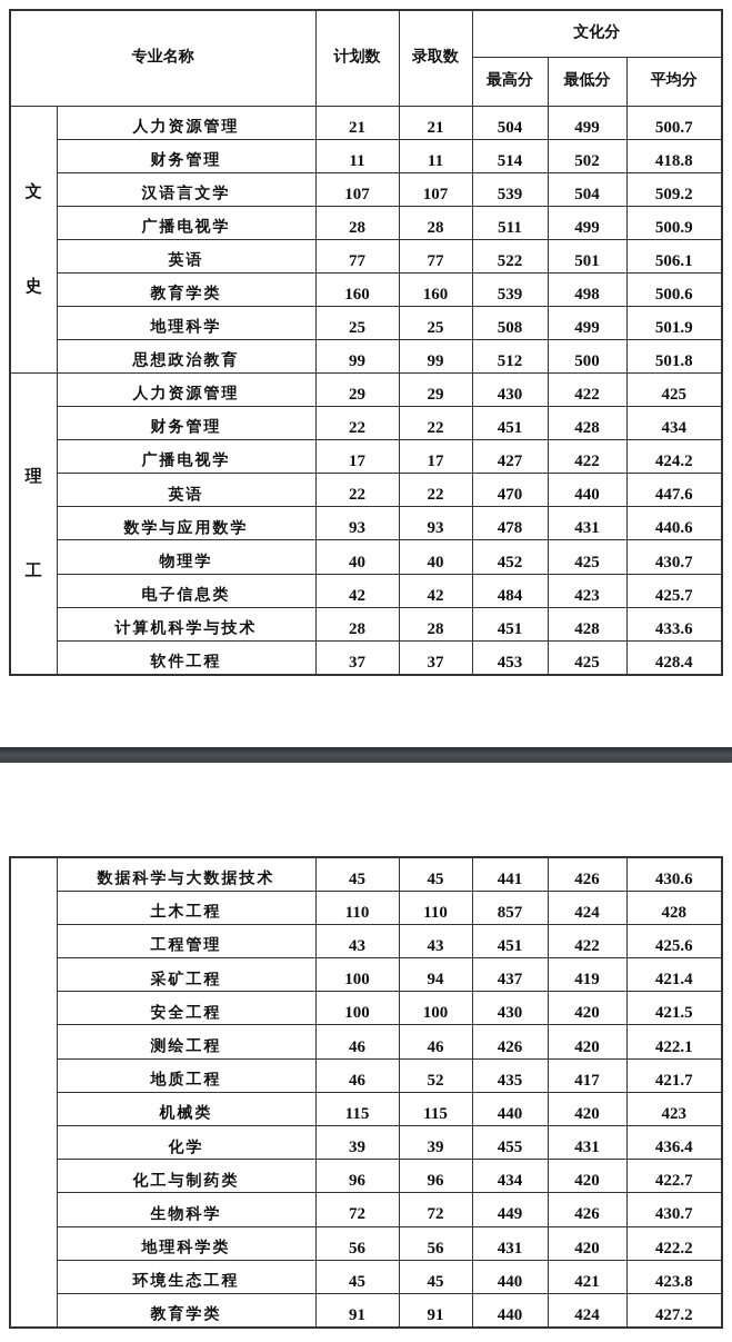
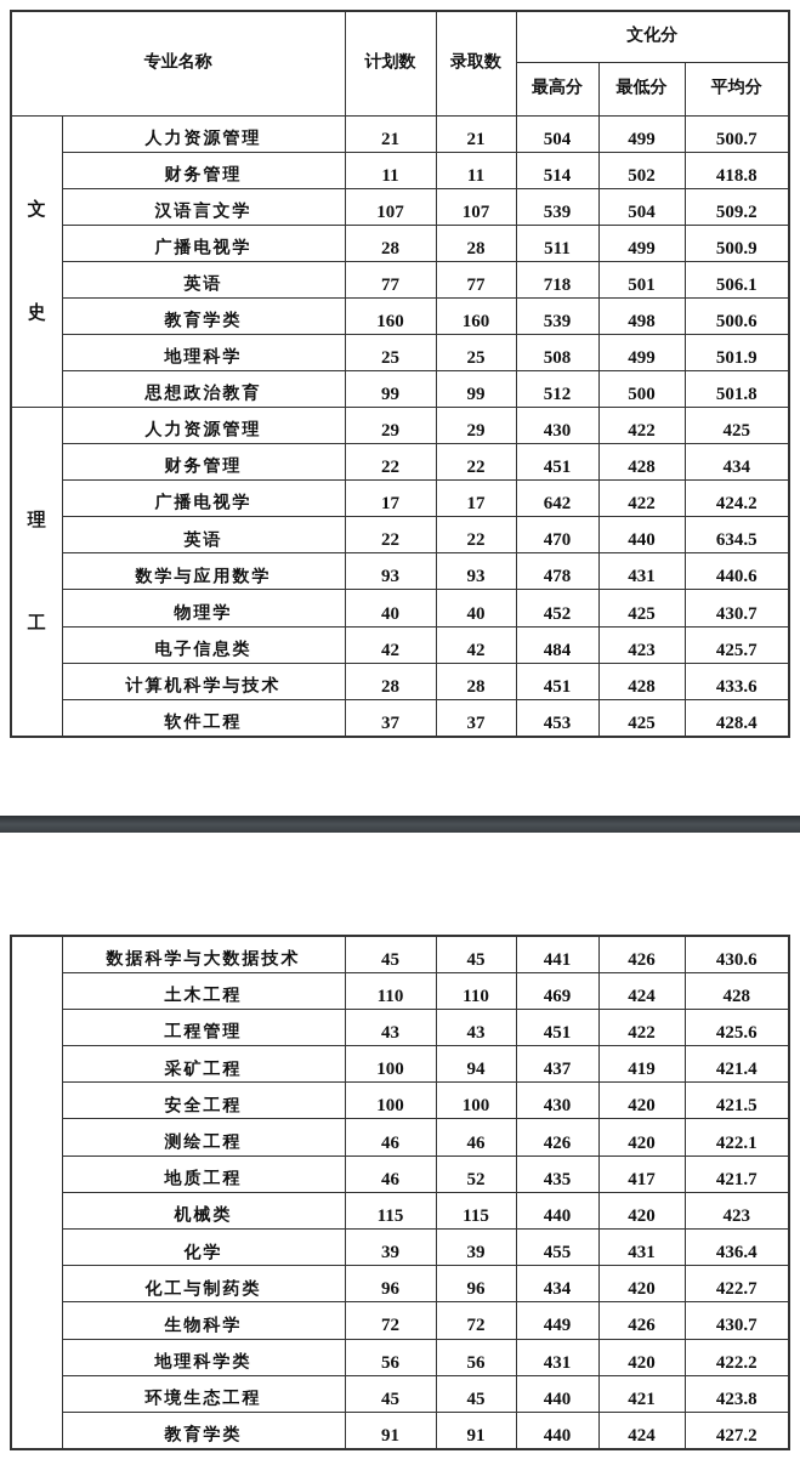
  专业名称	计划数	录取数	文化分
  最高分	最低分	平均分
  文史	人力资源管理	21	21	504	499	500.7
  财务管理	11	11	514	502	418.8
  汉语言文学	107	107	539	504	509.2
  广播电视学	28	28	511	499	500.9
- 英语	77	77	522	501	506.1
+ 英语	77	77	718	501	506.1
  教育学类	160	160	539	498	500.6
  地理科学	25	25	508	499	501.9
  思想政治教育	99	99	512	500	501.8
  理工	人力资源管理	29	29	430	422	425
  财务管理	22	22	451	428	434
- 广播电视学	17	17	427	422	424.2
+ 广播电视学	17	17	642	422	424.2
- 英语	22	22	470	440	447.6
+ 英语	22	22	470	440	634.5
  数学与应用数学	93	93	478	431	440.6
  物理学	40	40	452	425	430.7
  电子信息类	42	42	484	423	425.7
  计算机科学与技术	28	28	451	428	433.6
  软件工程	37	37	453	425	428.4
  	数据科学与大数据技术	45	45	441	426	430.6
- 土木工程	110	110	857	424	428
+ 土木工程	110	110	469	424	428
  工程管理	43	43	451	422	425.6
  采矿工程	100	94	437	419	421.4
  安全工程	100	100	430	420	421.5
  测绘工程	46	46	426	420	422.1
  地质工程	46	52	435	417	421.7
  机械类	115	115	440	420	423
  化学	39	39	455	431	436.4
  化工与制药类	96	96	434	420	422.7
  生物科学	72	72	449	426	430.7
  地理科学类	56	56	431	420	422.2
  环境生态工程	45	45	440	421	423.8
  教育学类	91	91	440	424	427.2
